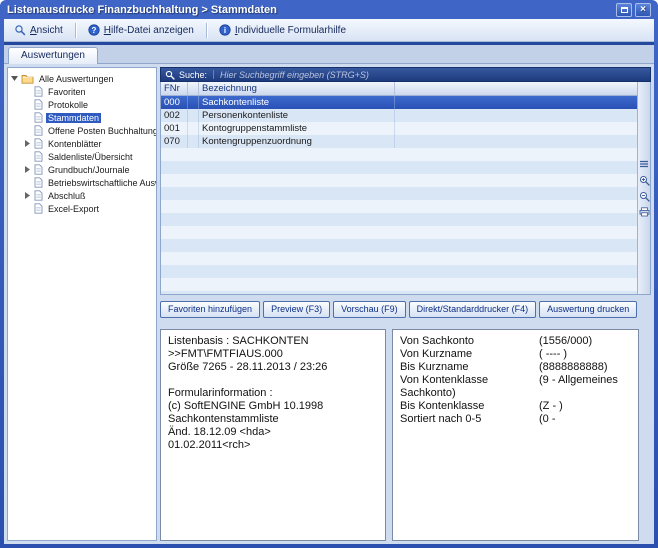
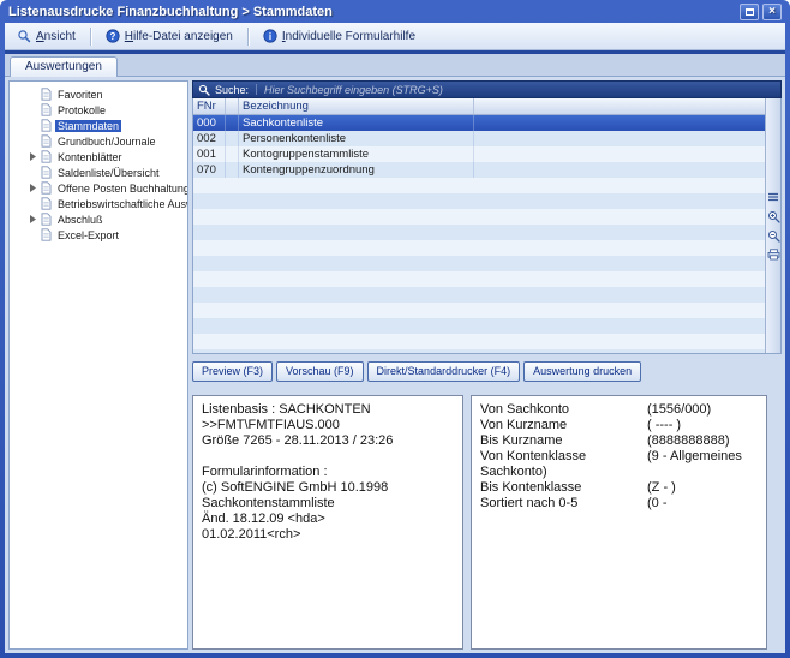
  Listenausdrucke Finanzbuchhaltung > Stammdaten
  ×
  Ansicht
  ?
  Hilfe-Datei anzeigen
  i
  Individuelle Formularhilfe
  Auswertungen
- Alle Auswertungen
  Favoriten
  Protokolle
  Stammdaten
- Offene Posten Buchhaltung
+ Grundbuch/Journale
  Kontenblätter
  Saldenliste/Übersicht
- Grundbuch/Journale
+ Offene Posten Buchhaltung
  Betriebswirtschaftliche Aus
  Abschluß
  Excel-Export
  Suche:
  Hier Suchbegriff eingeben (STRG+S)
  FNr
  Bezeichnung
  000
  Sachkontenliste
  002
  Personenkontenliste
  001
  Kontogruppenstammliste
  070
  Kontengruppenzuordnung
- Favoriten hinzufügen
  Preview (F3)
  Vorschau (F9)
  Direkt/Standarddrucker (F4)
  Auswertung drucken
  Listenbasis : SACHKONTEN
  >>FMT\FMTFIAUS.000
  Größe 7265 - 28.11.2013 / 23:26
  Formularinformation :
  (c) SoftENGINE GmbH 10.1998
  Sachkontenstammliste
  Änd. 18.12.09 <hda>
  01.02.2011<rch>
  Von Sachkonto
  (1556/000)
  Von Kurzname
  ( ---- )
  Bis Kurzname
  (8888888888)
  Von Kontenklasse
  (9 - Allgemeines
  Sachkonto)
  Bis Kontenklasse
  (Z - )
  Sortiert nach 0-5
  (0 -
